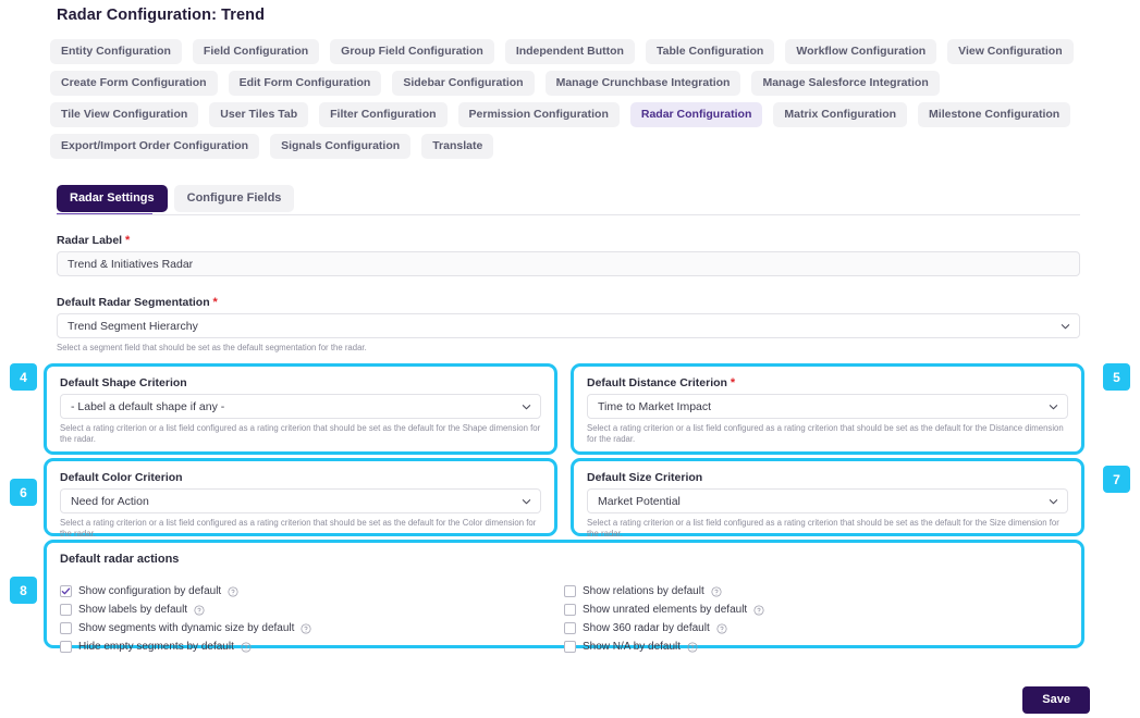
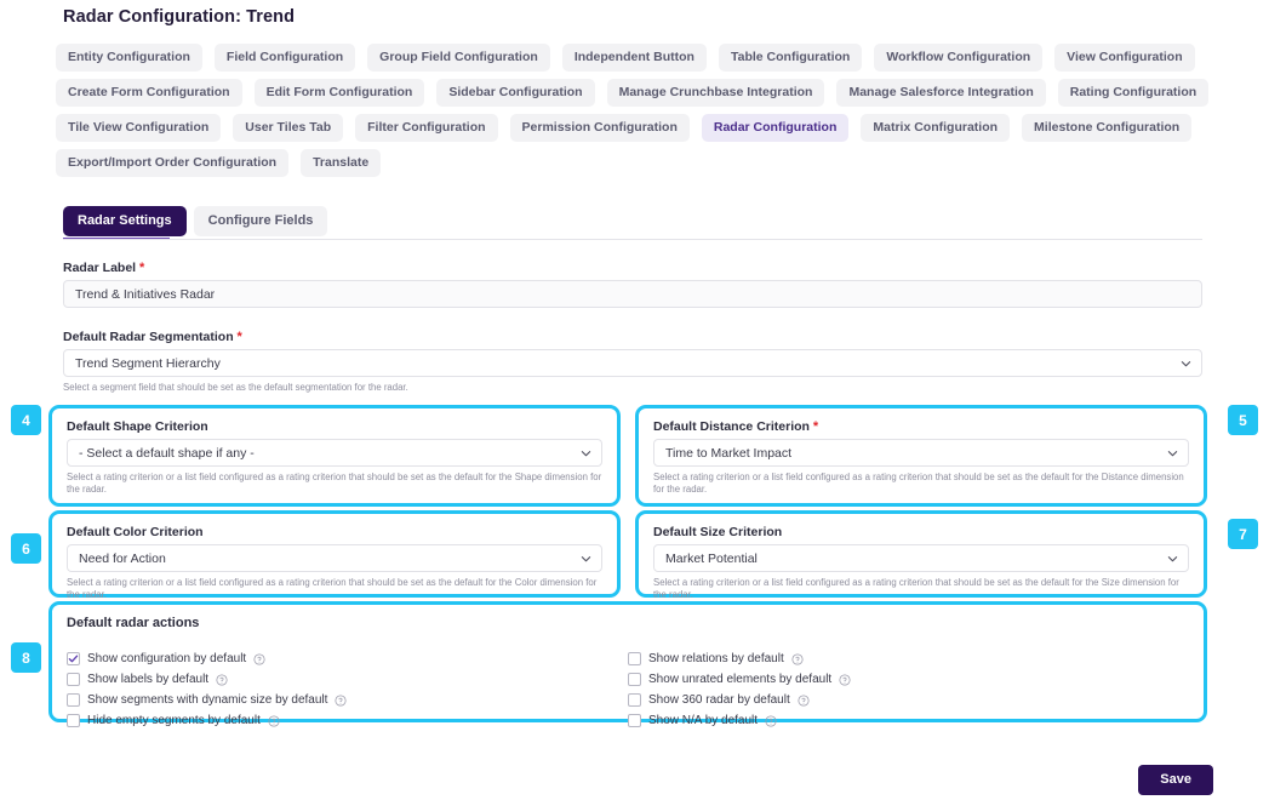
  Radar Configuration: Trend
  Entity Configuration
  Field Configuration
  Group Field Configuration
  Independent Button
  Table Configuration
  Workflow Configuration
  View Configuration
  Create Form Configuration
  Edit Form Configuration
  Sidebar Configuration
  Manage Crunchbase Integration
  Manage Salesforce Integration
+ Rating Configuration
  Tile View Configuration
  User Tiles Tab
  Filter Configuration
  Permission Configuration
  Radar Configuration
  Matrix Configuration
  Milestone Configuration
  Export/Import Order Configuration
- Signals Configuration
  Translate
  Radar Settings
  Configure Fields
  Radar Label *
  Trend & Initiatives Radar
  Default Radar Segmentation *
  Trend Segment Hierarchy
  Select a segment field that should be set as the default segmentation for the radar.
  Default Shape Criterion
- - Label a default shape if any -
+ - Select a default shape if any -
  Select a rating criterion or a list field configured as a rating criterion that should be set as the default for the Shape dimension for the radar.
  Default Distance Criterion *
  Time to Market Impact
  Select a rating criterion or a list field configured as a rating criterion that should be set as the default for the Distance dimension for the radar.
  Default Color Criterion
  Need for Action
  Select a rating criterion or a list field configured as a rating criterion that should be set as the default for the Color dimension for the radar.
  Default Size Criterion
  Market Potential
  Select a rating criterion or a list field configured as a rating criterion that should be set as the default for the Size dimension for the radar.
  Default radar actions
  Show configuration by default
  Show labels by default
  Show segments with dynamic size by default
  Hide empty segments by default
  Show relations by default
  Show unrated elements by default
  Show 360 radar by default
  Show N/A by default
  4
  5
  6
  7
  8
  Save
